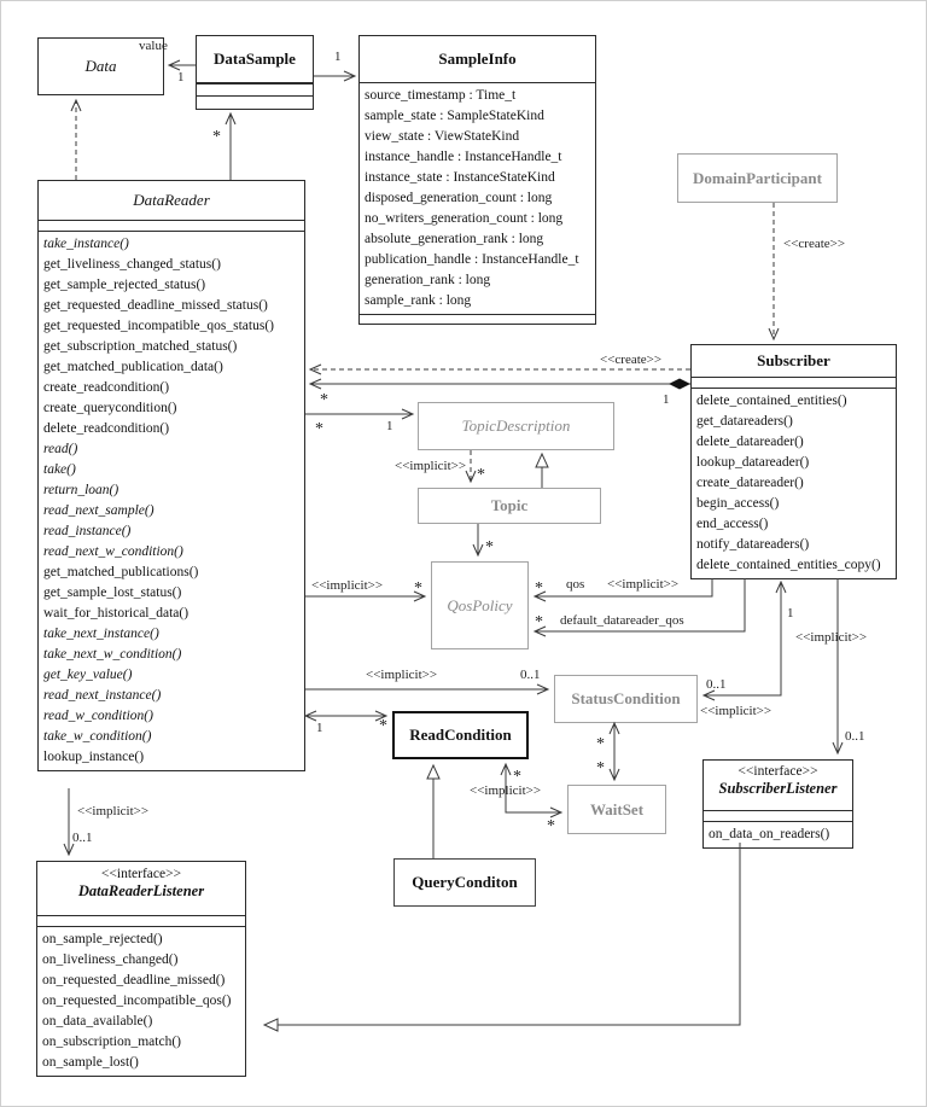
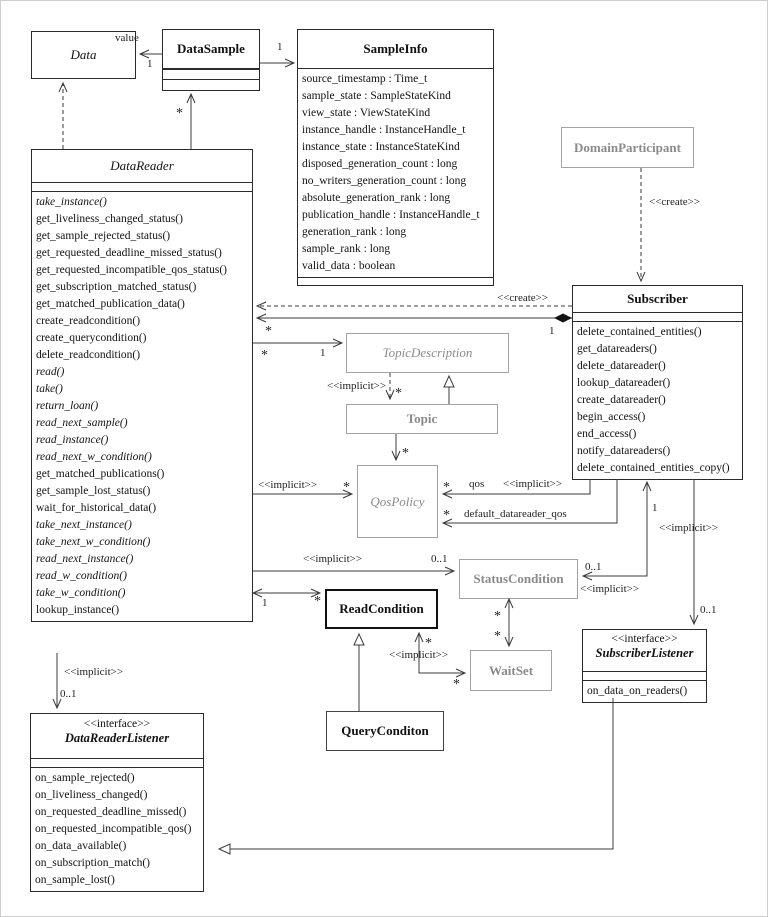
  Data
  DataSample
  SampleInfo
  source_timestamp : Time_t
  sample_state : SampleStateKind
  view_state : ViewStateKind
  instance_handle : InstanceHandle_t
  instance_state : InstanceStateKind
  disposed_generation_count : long
  no_writers_generation_count : long
  absolute_generation_rank : long
  publication_handle : InstanceHandle_t
  generation_rank : long
  sample_rank : long
+ valid_data : boolean
  DomainParticipant
  DataReader
  take_instance()
  get_liveliness_changed_status()
  get_sample_rejected_status()
  get_requested_deadline_missed_status()
  get_requested_incompatible_qos_status()
  get_subscription_matched_status()
  get_matched_publication_data()
  create_readcondition()
  create_querycondition()
  delete_readcondition()
  read()
  take()
  return_loan()
  read_next_sample()
  read_instance()
  read_next_w_condition()
  get_matched_publications()
  get_sample_lost_status()
  wait_for_historical_data()
  take_next_instance()
  take_next_w_condition()
- get_key_value()
  read_next_instance()
  read_w_condition()
  take_w_condition()
  lookup_instance()
  Subscriber
  delete_contained_entities()
  get_datareaders()
  delete_datareader()
  lookup_datareader()
  create_datareader()
  begin_access()
  end_access()
  notify_datareaders()
  delete_contained_entities_copy()
  TopicDescription
  Topic
  QosPolicy
  StatusCondition
  ReadCondition
  WaitSet
  <<interface>>
  SubscriberListener
  on_data_on_readers()
  QueryConditon
  <<interface>>
  DataReaderListener
  on_sample_rejected()
  on_liveliness_changed()
  on_requested_deadline_missed()
  on_requested_incompatible_qos()
  on_data_available()
  on_subscription_match()
  on_sample_lost()
  value
  1
  1
  *
  <<create>>
  <<create>>
  *
  1
  *
  1
  <<implicit>>
  *
  *
  <<implicit>>
  *
  *
  qos
  <<implicit>>
  *
  default_datareader_qos
  1
  <<implicit>>
  0..1
  <<implicit>>
  <<implicit>>
  0..1
  1
  *
  *
  <<implicit>>
  *
  *
  *
  0..1
  <<implicit>>
  0..1
